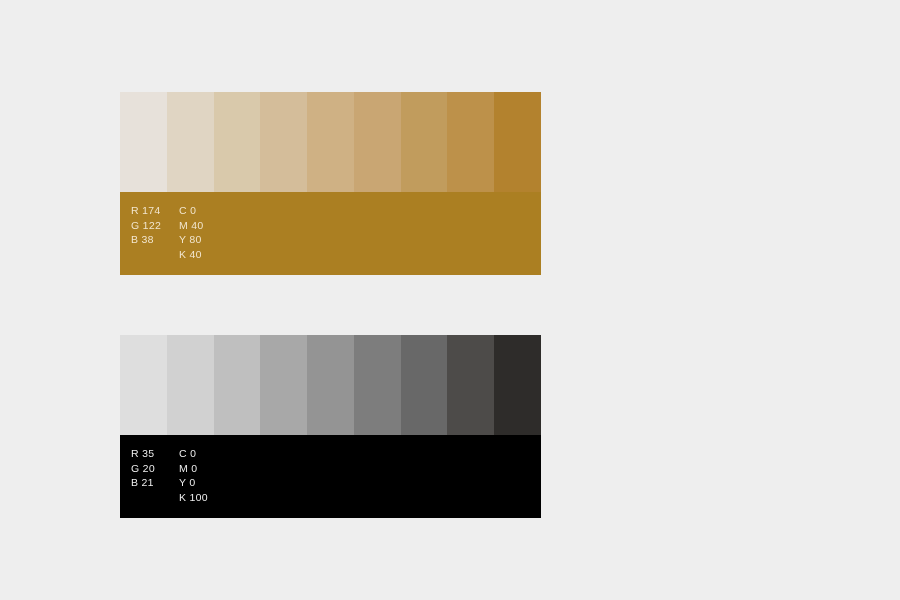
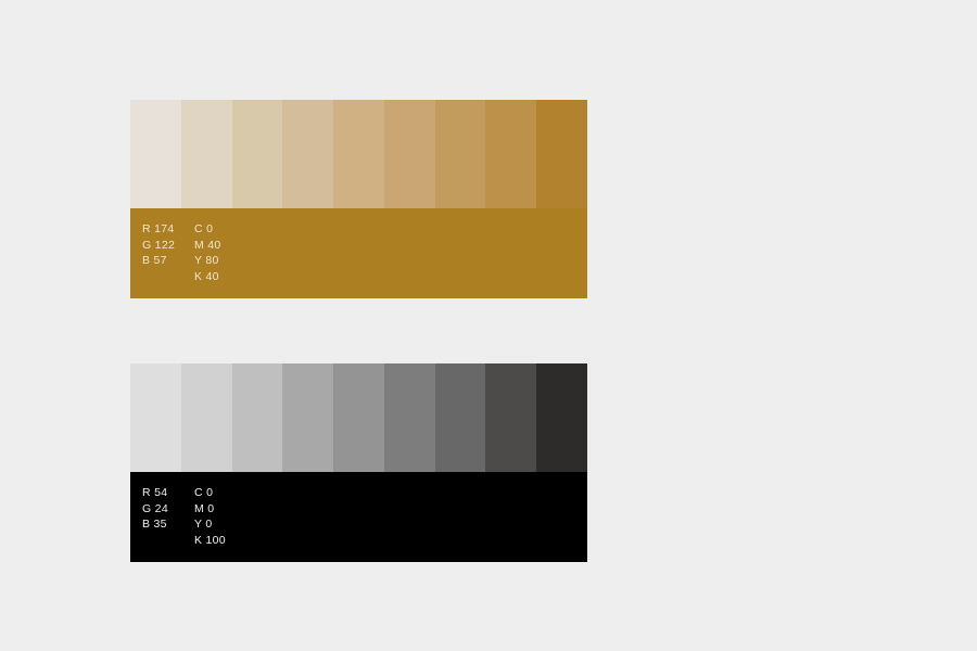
  R 174
  G 122
- B 38
+ B 57
  C 0
  M 40
  Y 80
  K 40
- R 35
+ R 54
- G 20
+ G 24
- B 21
+ B 35
  C 0
  M 0
  Y 0
  K 100
